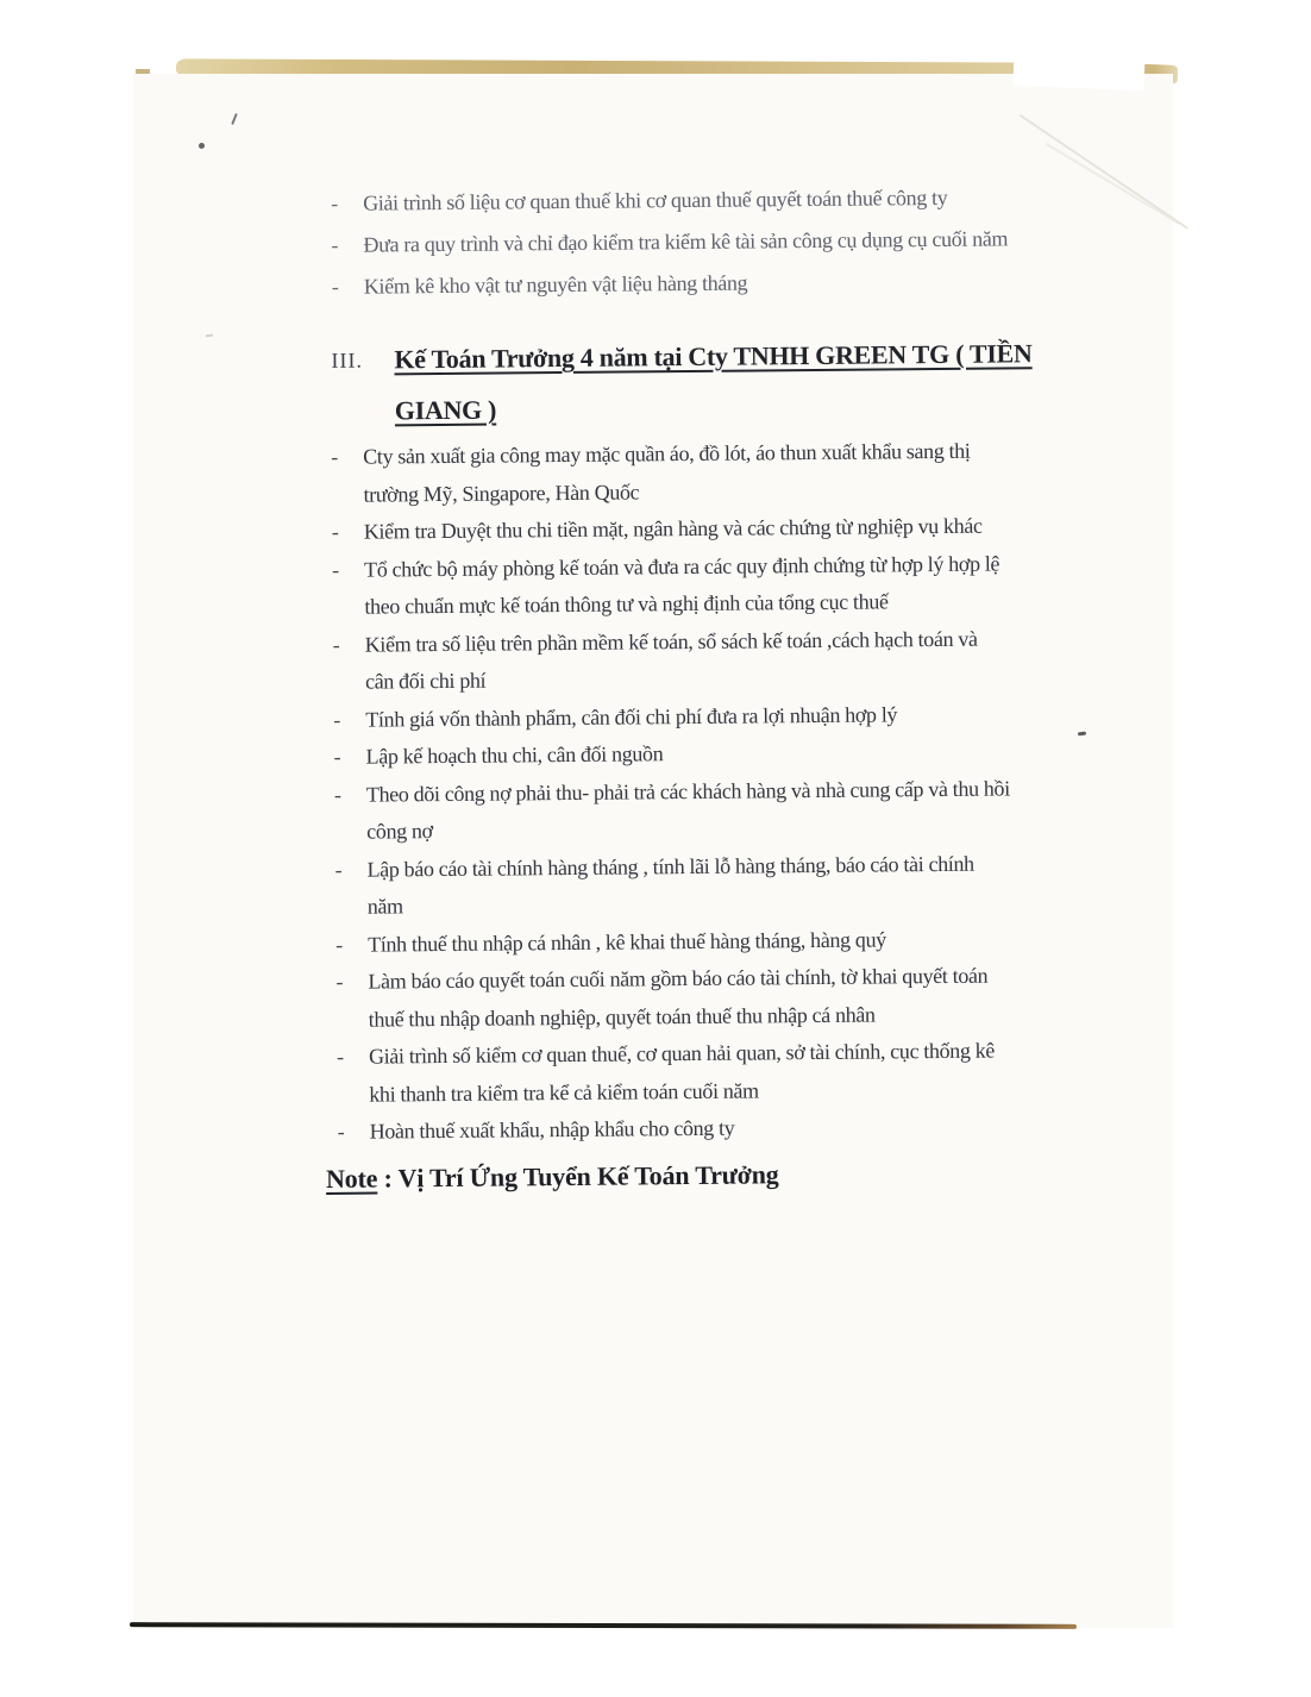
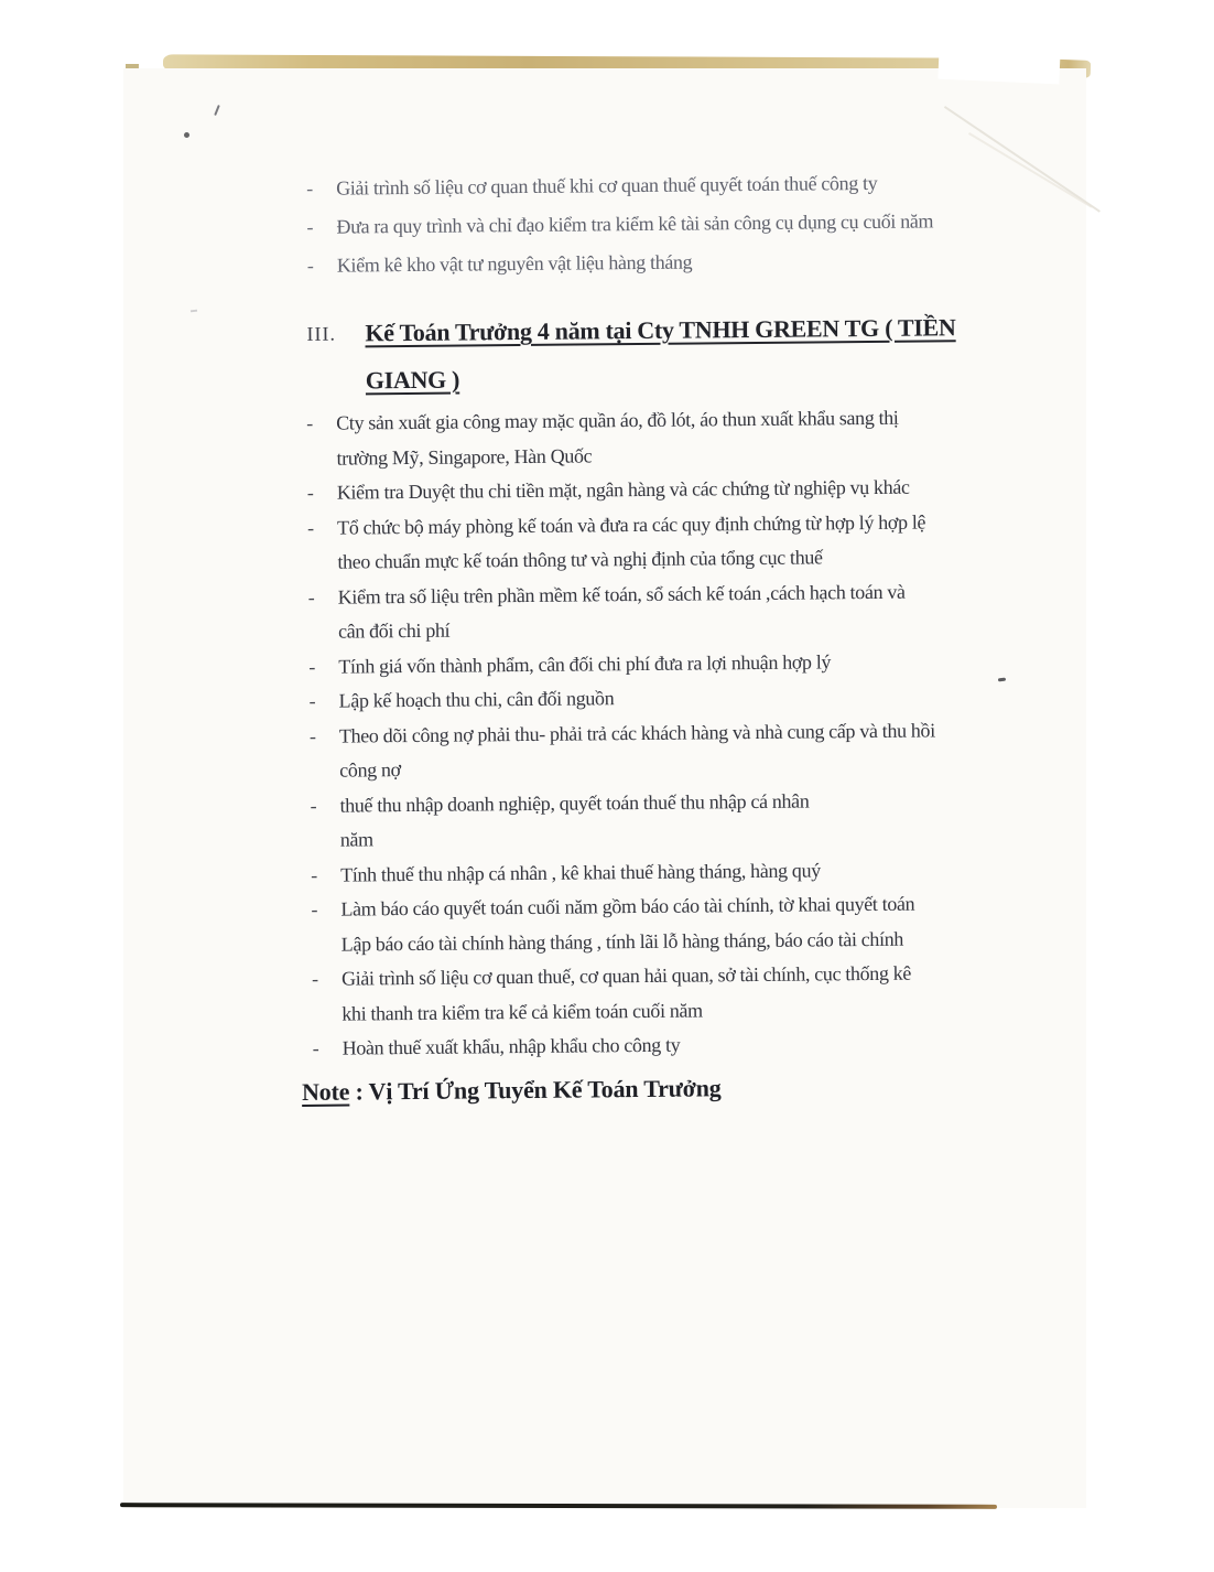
  -
  Giải trình số liệu cơ quan thuế khi cơ quan thuế quyết toán thuế công ty
  -
  Đưa ra quy trình và chỉ đạo kiểm tra kiểm kê tài sản công cụ dụng cụ cuối năm
  -
  Kiểm kê kho vật tư nguyên vật liệu hàng tháng
  III.
  Kế Toán Trưởng 4 năm tại Cty TNHH GREEN TG ( TIỀN
  GIANG )
  -
  Cty sản xuất gia công may mặc quần áo, đồ lót, áo thun xuất khẩu sang thị
  trường Mỹ, Singapore, Hàn Quốc
  -
  Kiểm tra Duyệt thu chi tiền mặt, ngân hàng và các chứng từ nghiệp vụ khác
  -
  Tổ chức bộ máy phòng kế toán và đưa ra các quy định chứng từ hợp lý hợp lệ
  theo chuẩn mực kế toán thông tư và nghị định của tổng cục thuế
  -
  Kiểm tra số liệu trên phần mềm kế toán, sổ sách kế toán ,cách hạch toán và
  cân đối chi phí
  -
  Tính giá vốn thành phẩm, cân đối chi phí đưa ra lợi nhuận hợp lý
  -
  Lập kế hoạch thu chi, cân đối nguồn
  -
  Theo dõi công nợ phải thu- phải trả các khách hàng và nhà cung cấp và thu hồi
  công nợ
  -
- Lập báo cáo tài chính hàng tháng , tính lãi lỗ hàng tháng, báo cáo tài chính
+ thuế thu nhập doanh nghiệp, quyết toán thuế thu nhập cá nhân
  năm
  -
  Tính thuế thu nhập cá nhân , kê khai thuế hàng tháng, hàng quý
  -
  Làm báo cáo quyết toán cuối năm gồm báo cáo tài chính, tờ khai quyết toán
- thuế thu nhập doanh nghiệp, quyết toán thuế thu nhập cá nhân
+ Lập báo cáo tài chính hàng tháng , tính lãi lỗ hàng tháng, báo cáo tài chính
  -
- Giải trình số kiểm cơ quan thuế, cơ quan hải quan, sở tài chính, cục thống kê
+ Giải trình số liệu cơ quan thuế, cơ quan hải quan, sở tài chính, cục thống kê
  khi thanh tra kiểm tra kể cả kiểm toán cuối năm
  -
  Hoàn thuế xuất khẩu, nhập khẩu cho công ty
  Note : Vị Trí Ứng Tuyển Kế Toán Trưởng
